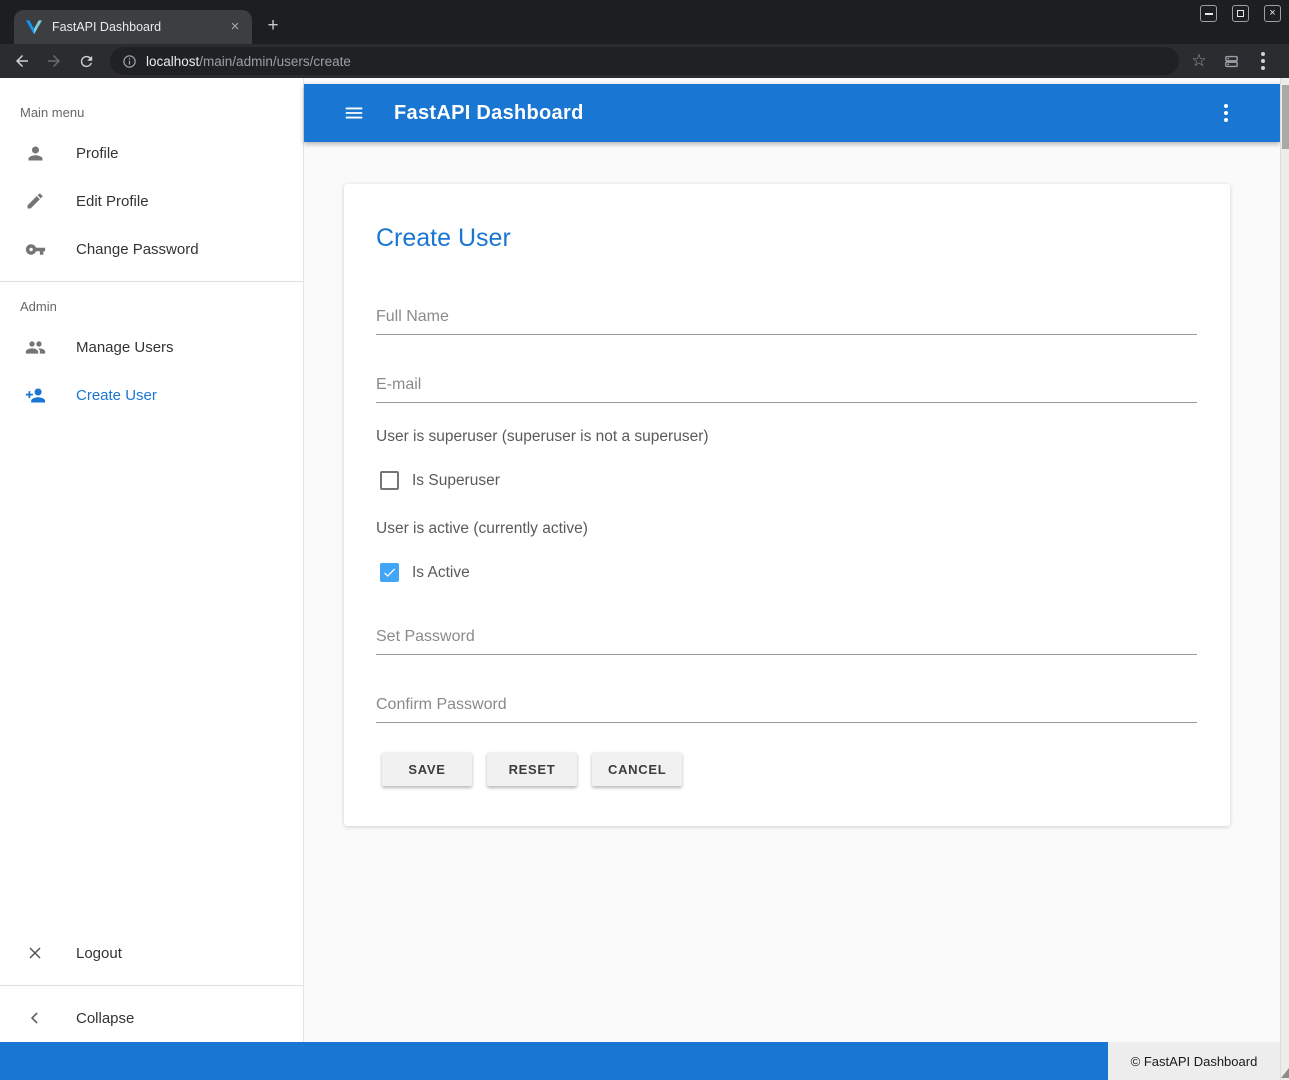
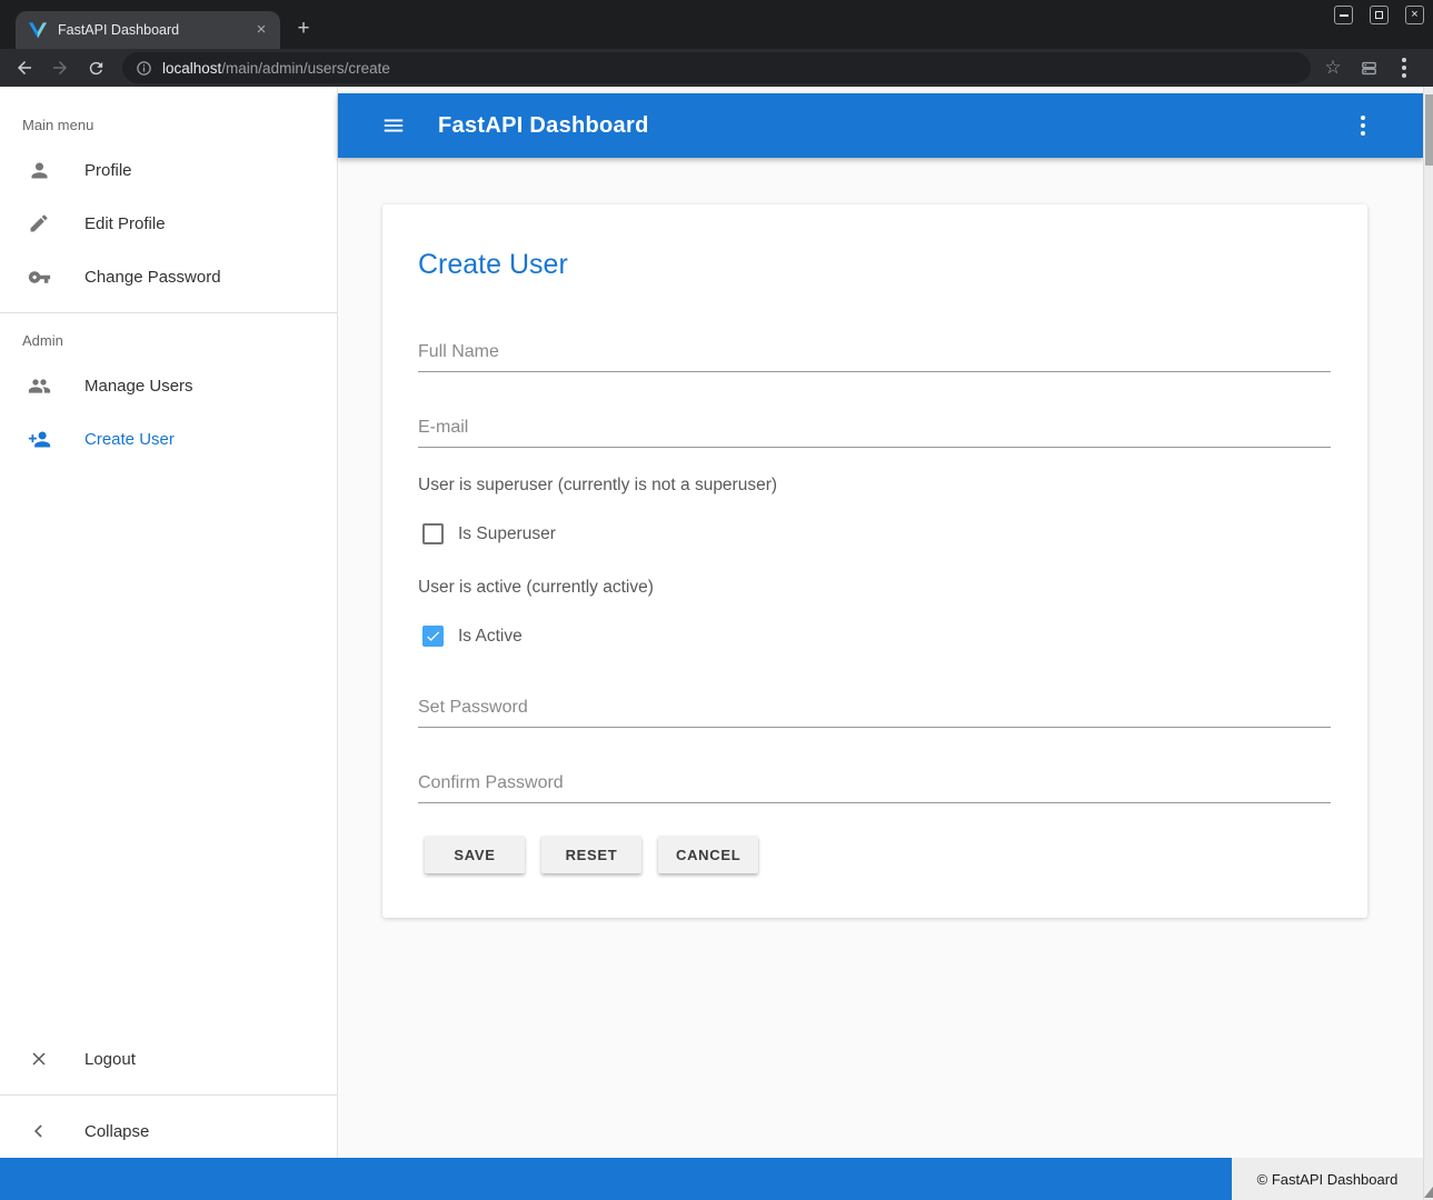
  FastAPI Dashboard
  ×
  +
  ×
  localhost/main/admin/users/create
  ☆
  Main menu
  Profile
  Edit Profile
  Change Password
  Admin
  Manage Users
  Create User
  Logout
  Collapse
  FastAPI Dashboard
  Create User
  Full Name
  E-mail
- User is superuser (superuser is not a superuser)
+ User is superuser (currently is not a superuser)
  Is Superuser
  User is active (currently active)
  Is Active
  Set Password
  Confirm Password
  SAVE
  RESET
  CANCEL
  © FastAPI Dashboard
